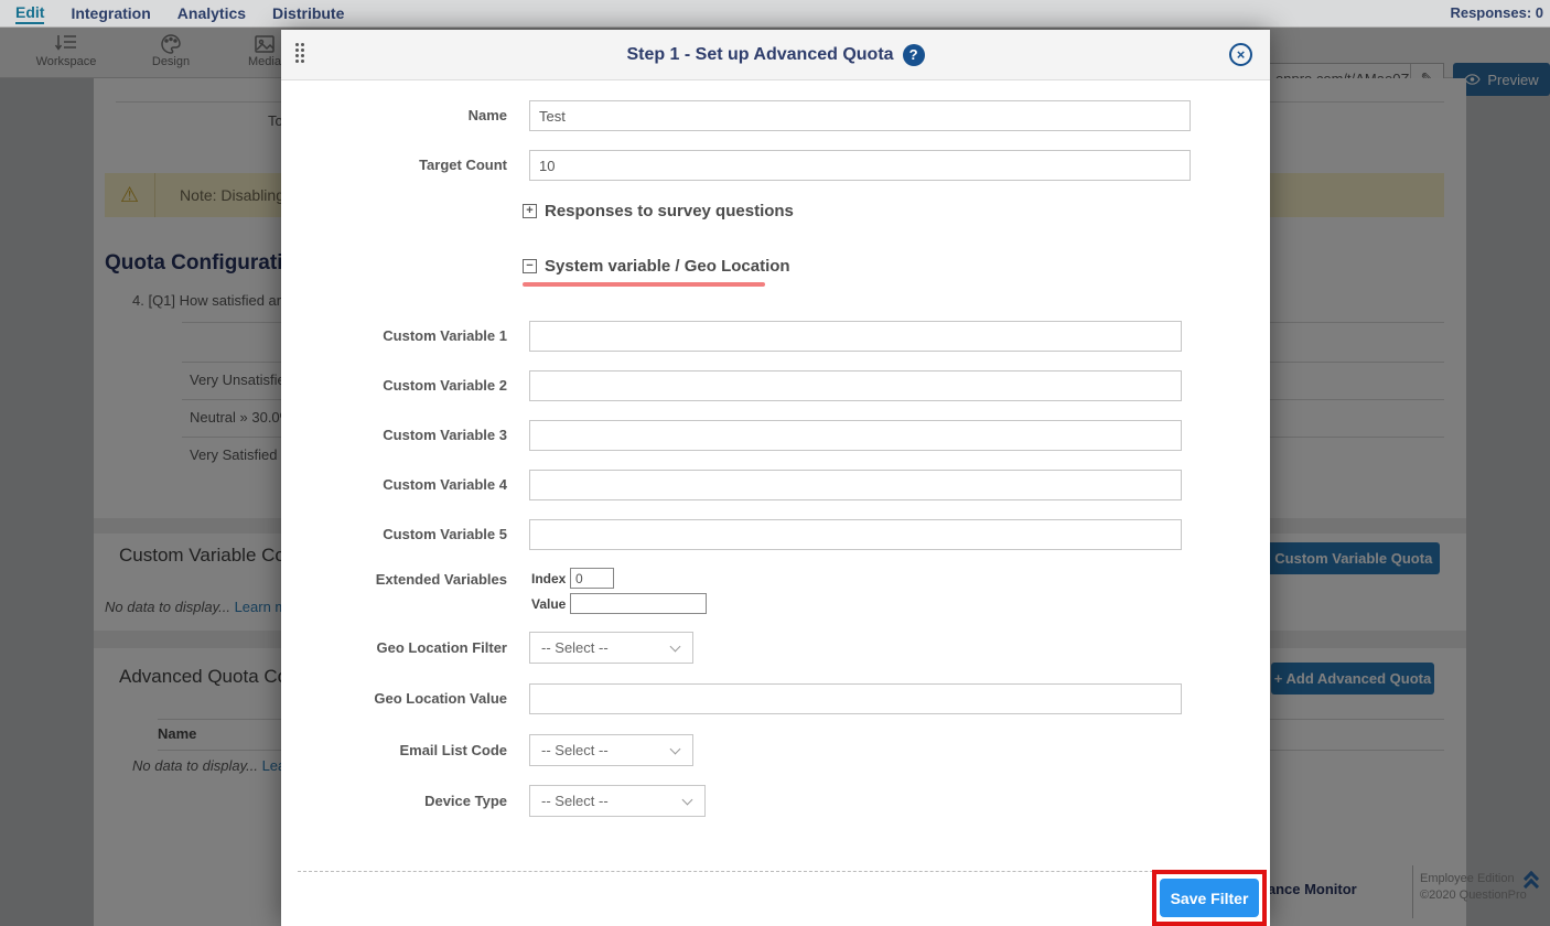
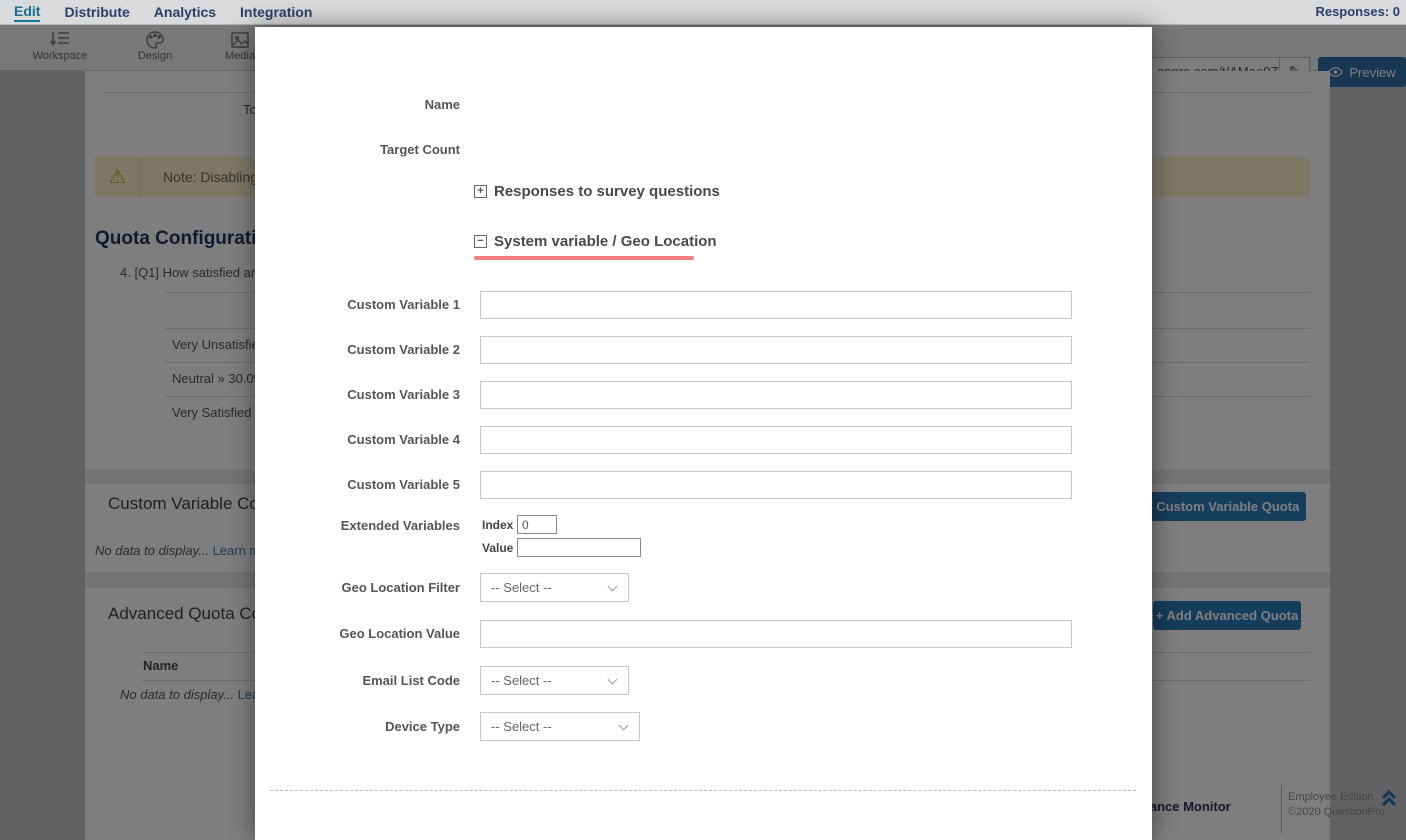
  Workspace
  Design
  Media
  Preview
  ⚠
  Note: Disablin
  Quota Configurati
  4. [Q1] How satisfied ar
  Very Unsatisfi
  Neutral » 30.0
  Very Satisfied
  Custom Variable Quota
  No data to display... Learn
  + Add Advanced Quota
  Name
  No data to display... Le
  Employee Edition
  ©2020 QuestionPro
  Edit
- Integration
+ Distribute
  Analytics
- Distribute
+ Integration
  Responses: 0
- Step 1 - Set up Advanced Quota
- ?
- ×
  Name
- Test
  Target Count
- 10
  +
  Responses to survey questions
  −
  System variable / Geo Location
  Custom Variable 1
  Custom Variable 2
  Custom Variable 3
  Custom Variable 4
  Custom Variable 5
  Extended Variables
  Index
  0
  Value
  Geo Location Filter
  -- Select --
  Geo Location Value
  Email List Code
  -- Select --
  Device Type
  -- Select --
- Save Filter
